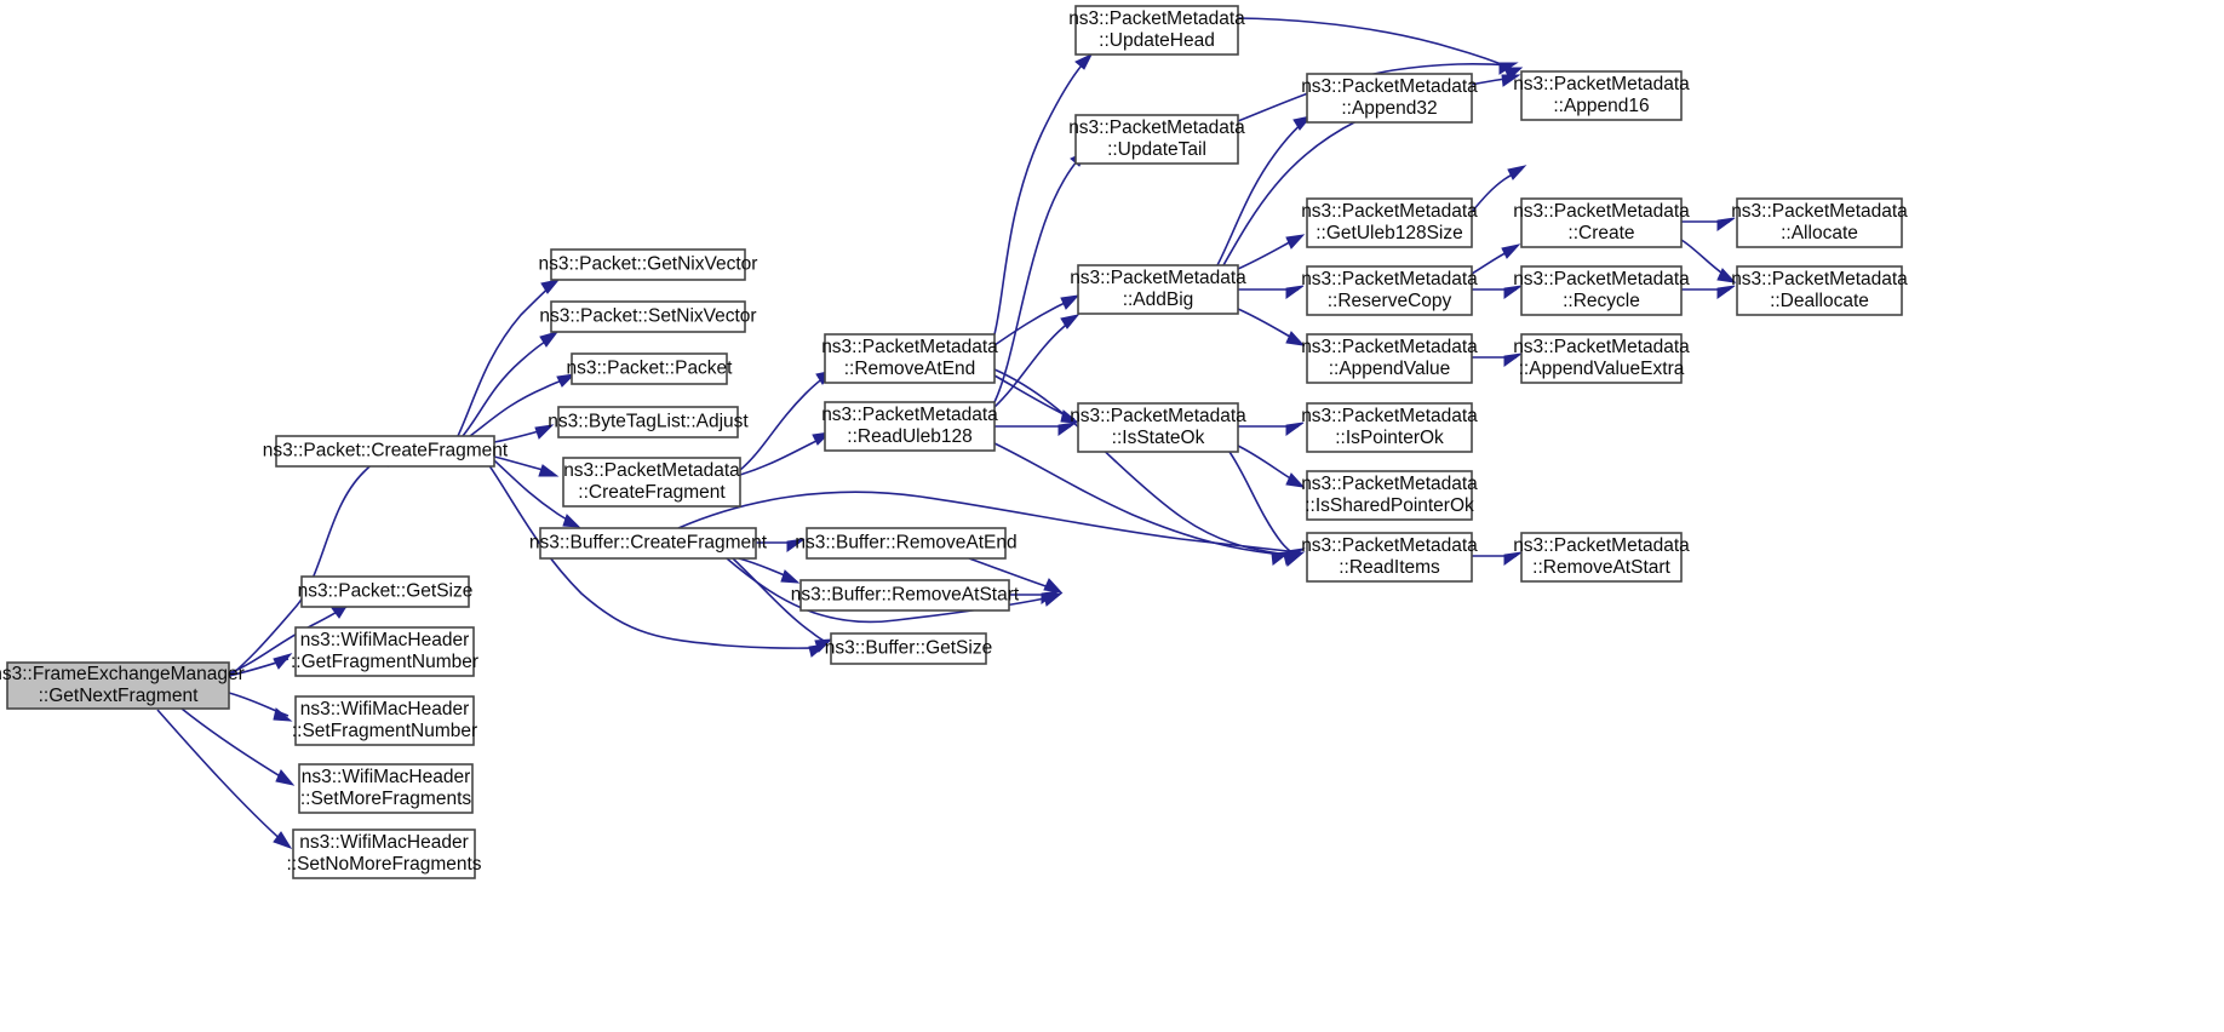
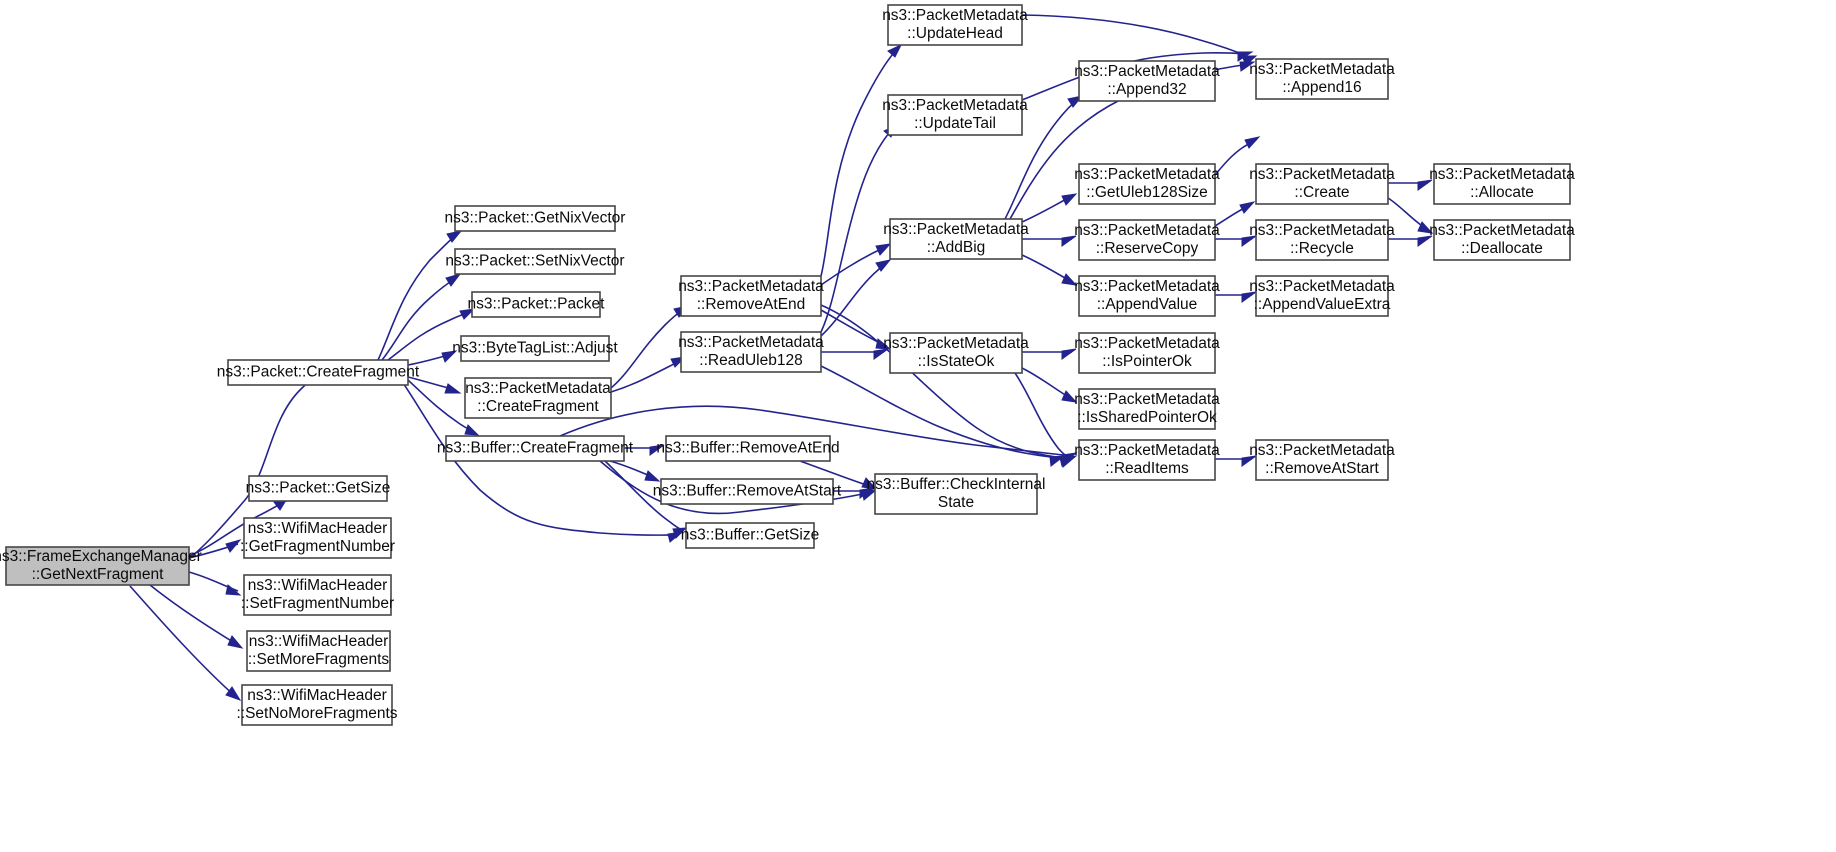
  s3::FrameExchangeManager
  ::GetNextFragment
  ns3::Packet::CreateFragment
  ns3::Packet::GetNixVector
  ns3::Packet::SetNixVector
  ns3::Packet::Packet
  ns3::ByteTagList::Adjust
  ns3::PacketMetadata
  ::CreateFragment
  ns3::Packet::GetSize
  ns3::WifiMacHeader
  ::GetFragmentNumber
  ns3::WifiMacHeader
  ::SetFragmentNumber
  ns3::WifiMacHeader
  ::SetMoreFragments
  ns3::WifiMacHeader
  ::SetNoMoreFragments
  ns3::PacketMetadata
  ::RemoveAtEnd
  ns3::PacketMetadata
  ::ReadUleb128
  ns3::Buffer::CreateFragment
  ns3::Buffer::RemoveAtEnd
  ns3::Buffer::RemoveAtStart
  ns3::Buffer::GetSize
+ ns3::Buffer::CheckInternal
+ State
  ns3::PacketMetadata
  ::UpdateHead
  ns3::PacketMetadata
  ::UpdateTail
  ns3::PacketMetadata
  ::AddBig
  ns3::PacketMetadata
  ::IsStateOk
  ns3::PacketMetadata
  ::Append32
  ns3::PacketMetadata
  ::GetUleb128Size
  ns3::PacketMetadata
  ::ReserveCopy
  ns3::PacketMetadata
  ::AppendValue
  ns3::PacketMetadata
  ::IsPointerOk
  ns3::PacketMetadata
  ::IsSharedPointerOk
  ns3::PacketMetadata
  ::ReadItems
  ns3::PacketMetadata
  ::Append16
  ns3::PacketMetadata
  ::Create
  ns3::PacketMetadata
  ::Recycle
  ns3::PacketMetadata
  ::AppendValueExtra
  ns3::PacketMetadata
  ::RemoveAtStart
  ns3::PacketMetadata
  ::Allocate
  ns3::PacketMetadata
  ::Deallocate
